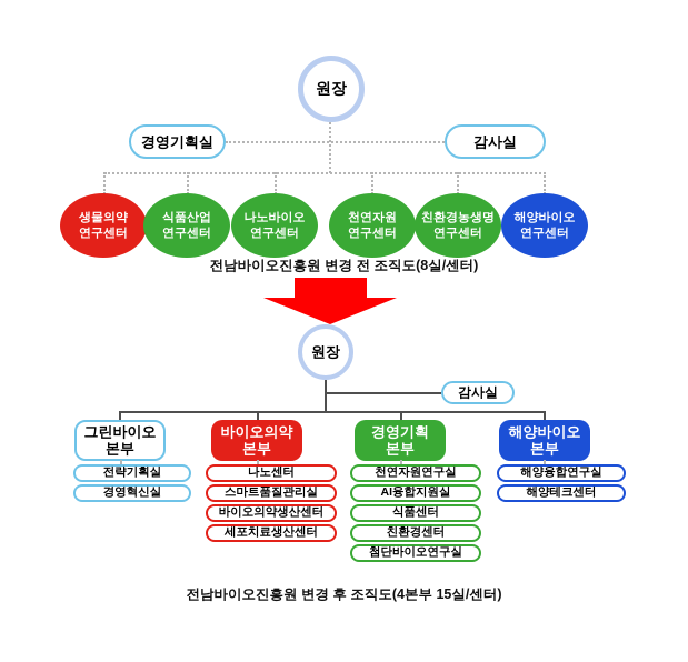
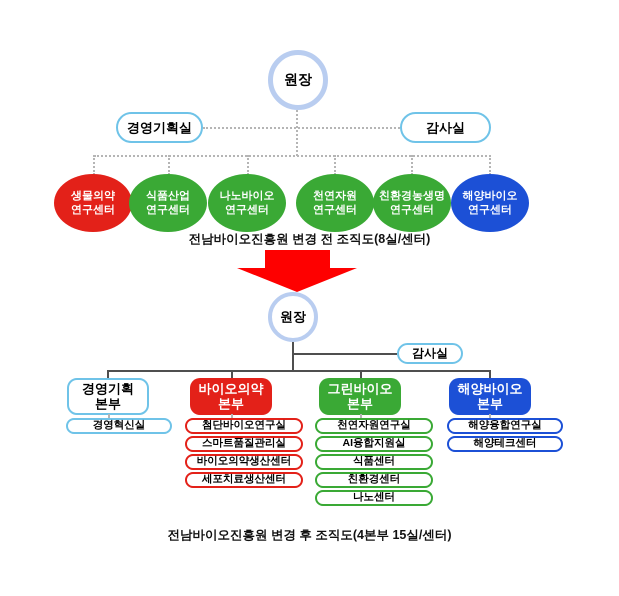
  원장
  경영기획실
  감사실
  생물의약
  연구센터
  식품산업
  연구센터
  나노바이오
  연구센터
  천연자원
  연구센터
  친환경농생명
  연구센터
  해양바이오
  연구센터
  전남바이오진흥원 변경 전 조직도(8실/센터)
  원장
  감사실
- 그린바이오
+ 경영기획
  본부
  바이오의약
  본부
- 경영기획
+ 그린바이오
  본부
  해양바이오
  본부
- 전략기획실
  경영혁신실
- 나노센터
+ 첨단바이오연구실
  스마트품질관리실
  바이오의약생산센터
  세포치료생산센터
  천연자원연구실
  AI융합지원실
  식품센터
  친환경센터
- 첨단바이오연구실
+ 나노센터
  해양융합연구실
  해양테크센터
  전남바이오진흥원 변경 후 조직도(4본부 15실/센터)
